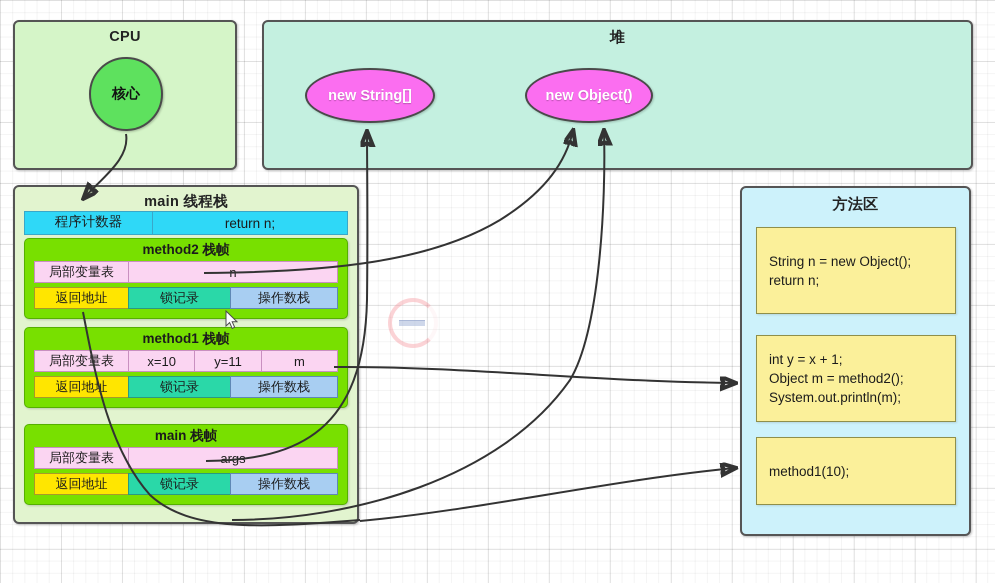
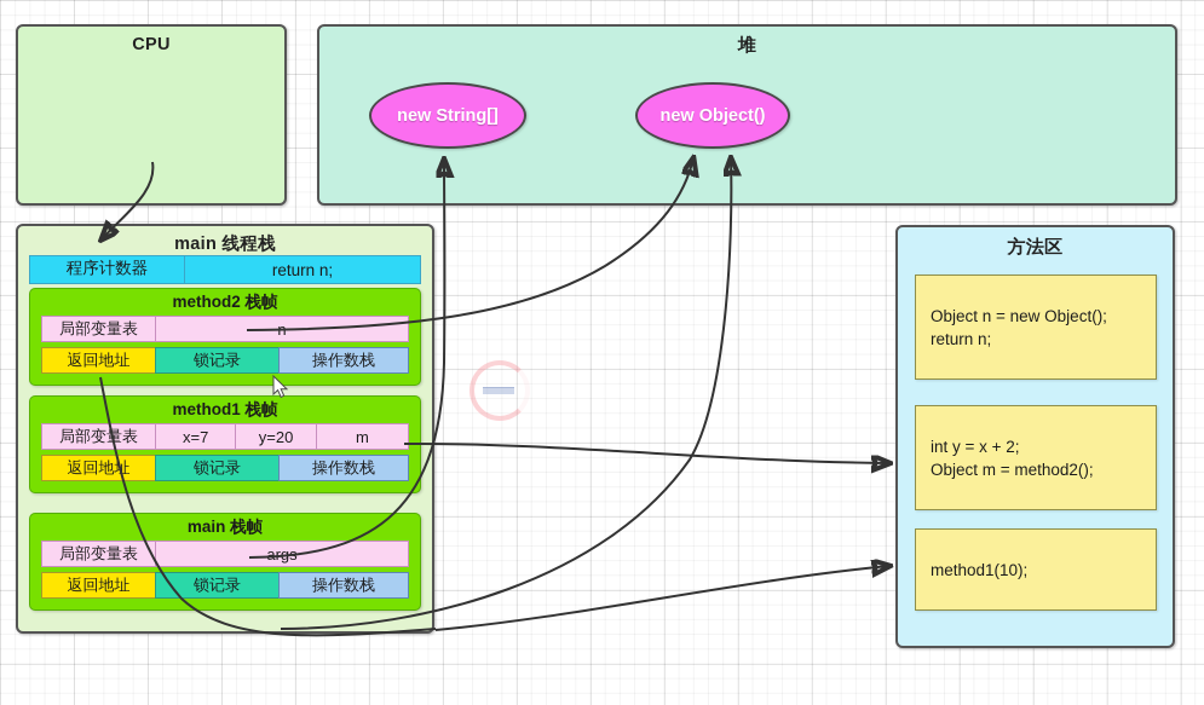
  CPU
- 核心
  堆
  new String[]
  new Object()
  main 线程栈
  程序计数器
  return n;
  method2 栈帧
  局部变量表
  返回地址
  锁记录
  操作数栈
  method1 栈帧
  局部变量表
- x=10
+ x=7
- y=11
+ y=20
  m
  返回地址
  锁记录
  操作数栈
  main 栈帧
  局部变量表
  arg
  返回地址
  锁记录
  操作数栈
  方法区
- String n = new Object();
+ Object n = new Object();
  return n;
- int y = x + 1;
+ int y = x + 2;
  Object m = method2();
- System.out.println(m);
  method1(10);
